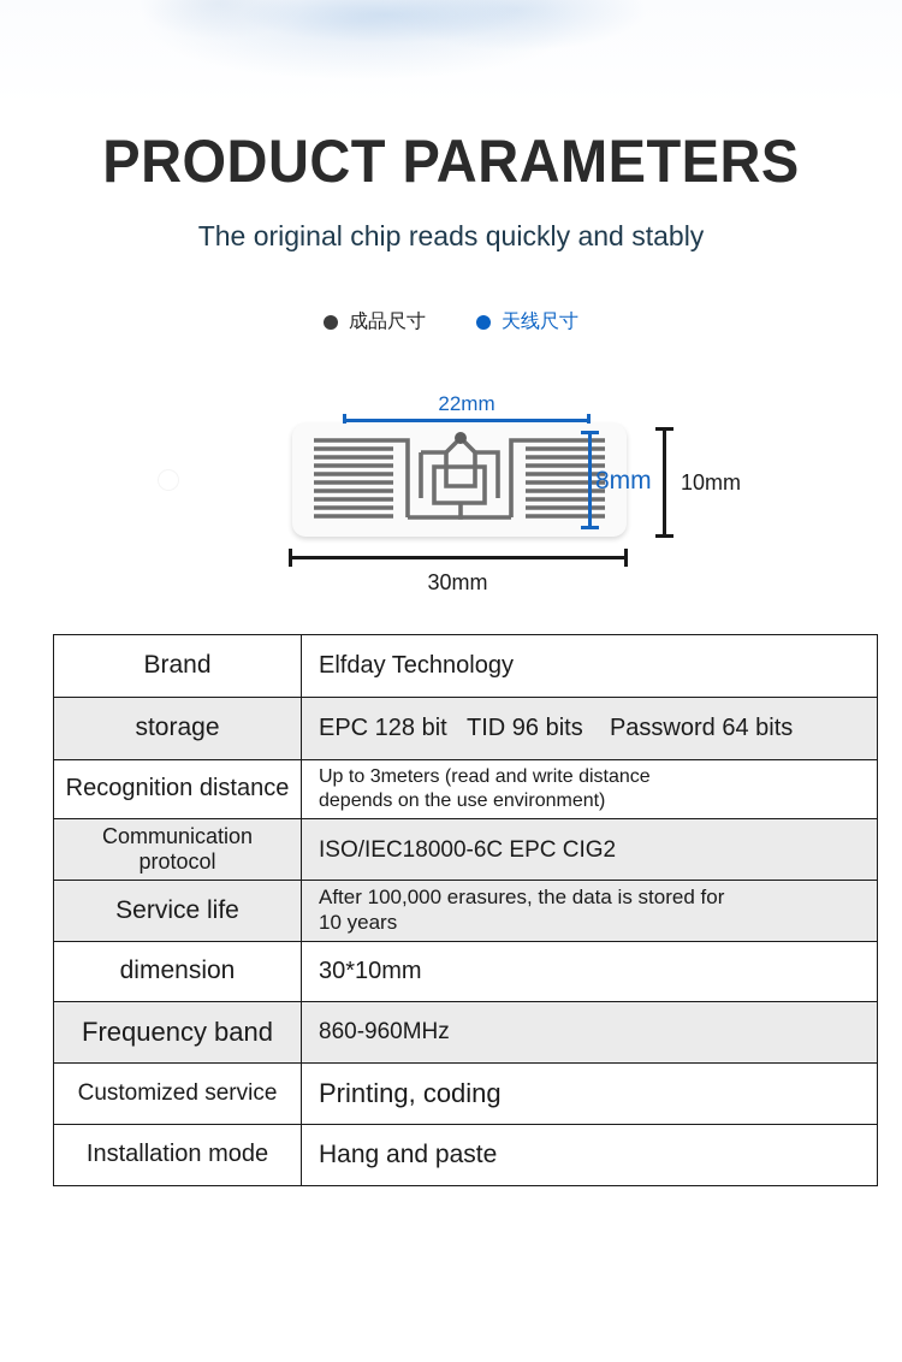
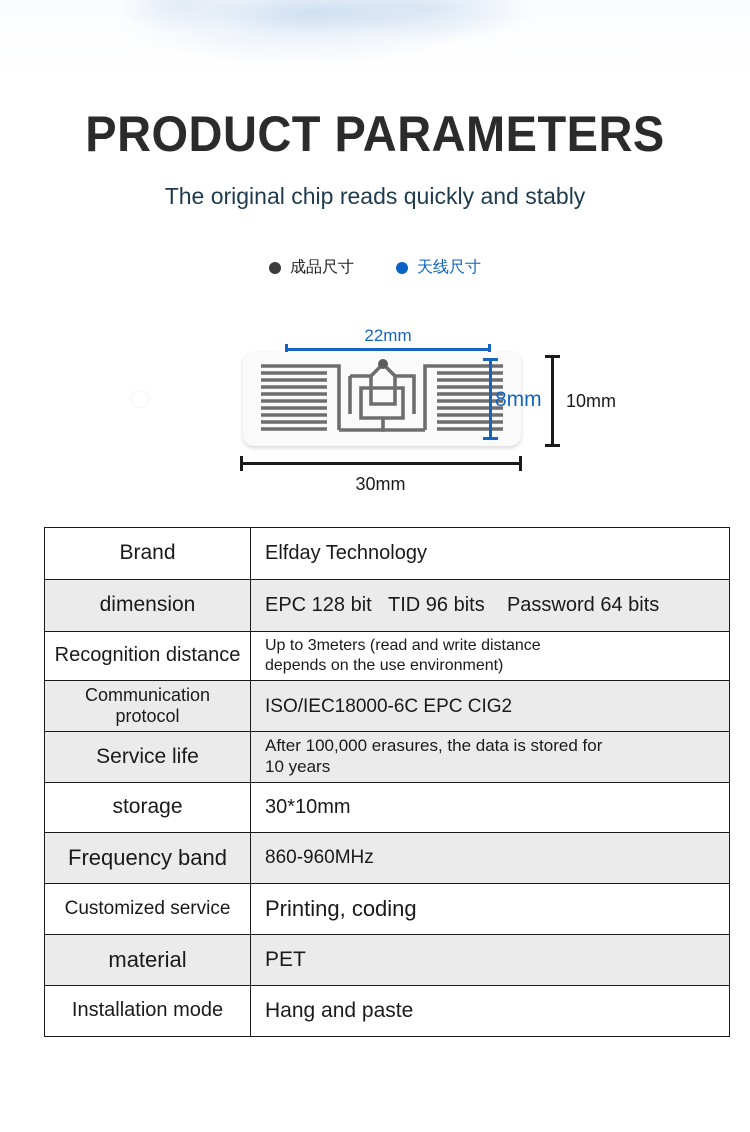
  PRODUCT PARAMETERS
  The original chip reads quickly and stably
  成品尺寸
  天线尺寸
  22mm
  8mm
  10mm
  30mm
  Brand	Elfday Technology
- storage	EPC 128 bit TID 96 bits Password 64 bits
+ dimension	EPC 128 bit TID 96 bits Password 64 bits
  Recognition distance	Up to 3meters (read and write distancedepends on the use environment)
  Communication protocol	ISO/IEC18000-6C EPC CIG2
  Service life	After 100,000 erasures, the data is stored for10 years
- dimension	30*10mm
+ storage	30*10mm
  Frequency band	860-960MHz
  Customized service	Printing, coding
+ material	PET
  Installation mode	Hang and paste
